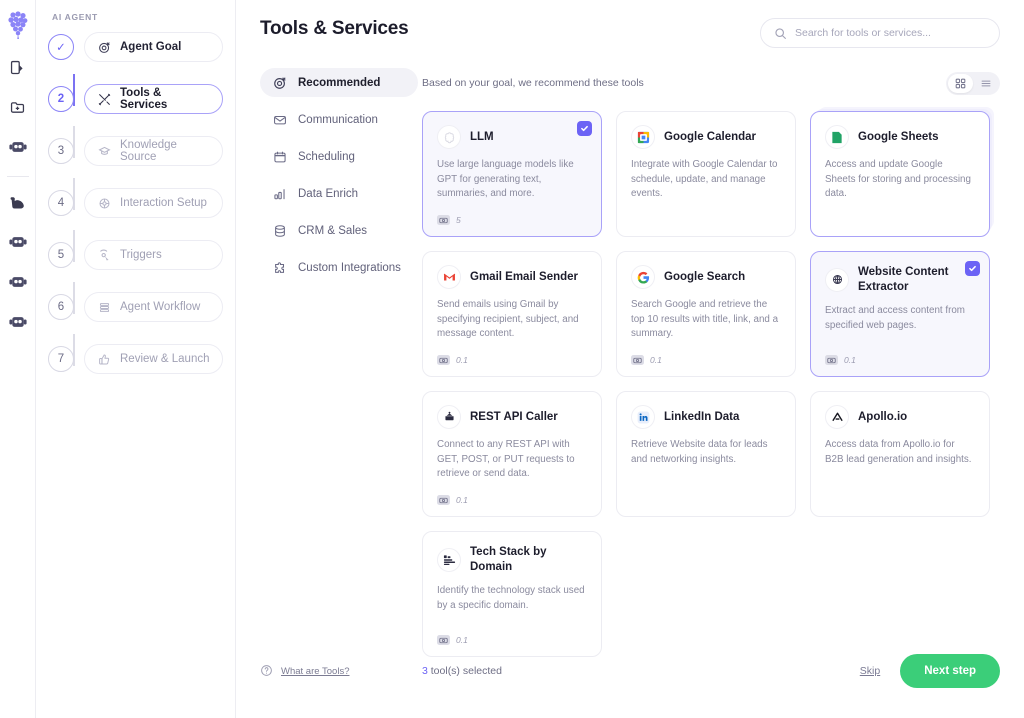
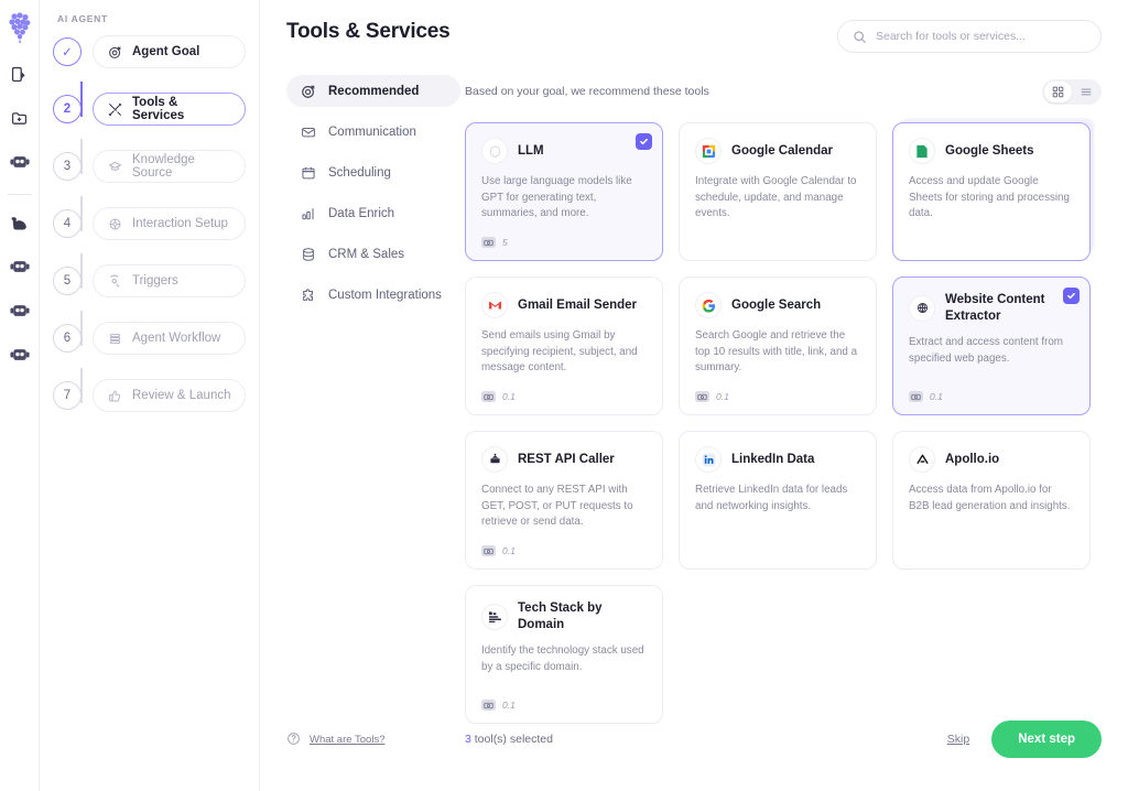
  AI AGENT
  ✓
  Agent Goal
  2
  Tools & Services
  3
  Knowledge Source
  4
  Interaction Setup
  5
  Triggers
  6
  Agent Workflow
  7
  Review & Launch
  Tools & Services
  Search for tools or services...
  Recommended
  Communication
  Scheduling
  Data Enrich
  CRM & Sales
  Custom Integrations
  Based on your goal, we recommend these tools
  LLM
  Use large language models like GPT for generating text, summaries, and more.
  5
  Google Calendar
  Integrate with Google Calendar to schedule, update, and manage events.
  Google Sheets
  Access and update Google Sheets for storing and processing data.
  Gmail Email Sender
  Send emails using Gmail by specifying recipient, subject, and message content.
  0.1
  Google Search
  Search Google and retrieve the top 10 results with title, link, and a summary.
  0.1
  Website Content Extractor
  Extract and access content from specified web pages.
  0.1
  REST API Caller
  Connect to any REST API with GET, POST, or PUT requests to retrieve or send data.
  0.1
  LinkedIn Data
- Retrieve Website data for leads and networking insights.
+ Retrieve LinkedIn data for leads and networking insights.
  Apollo.io
  Access data from Apollo.io for B2B lead generation and insights.
  Tech Stack by Domain
  Identify the technology stack used by a specific domain.
  0.1
  What are Tools?
  3 tool(s) selected
  Skip
  Next step
